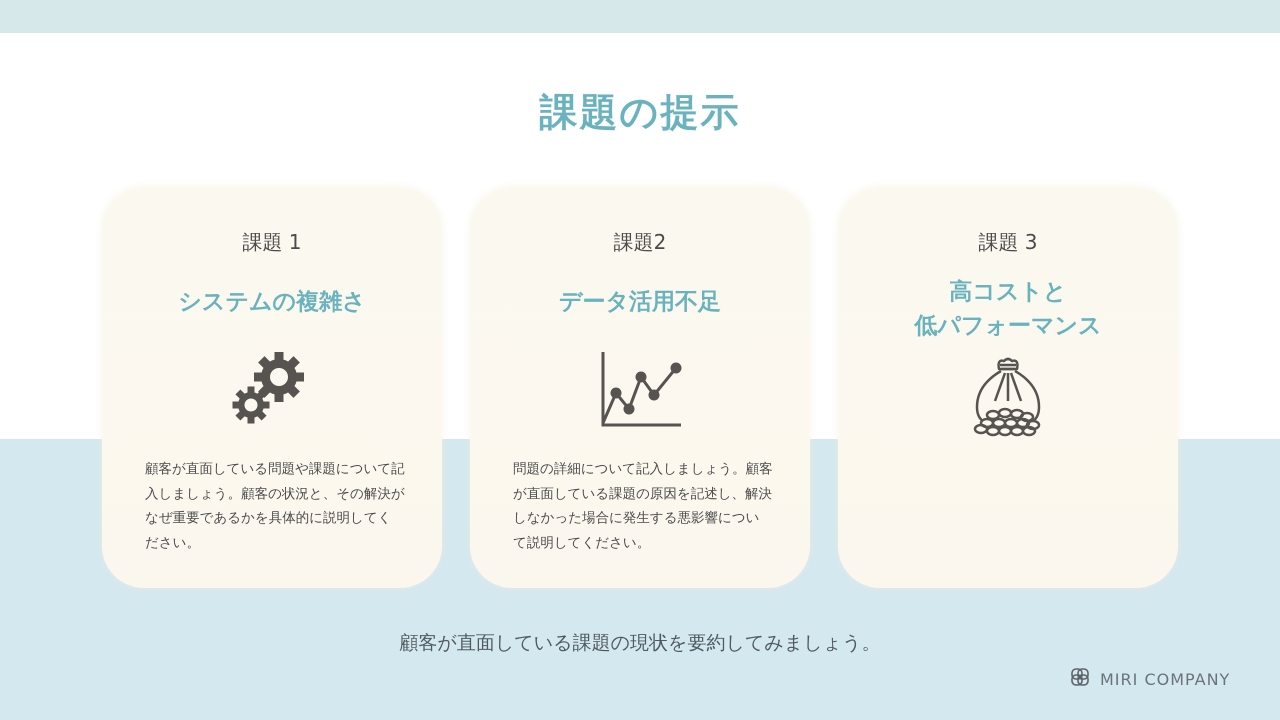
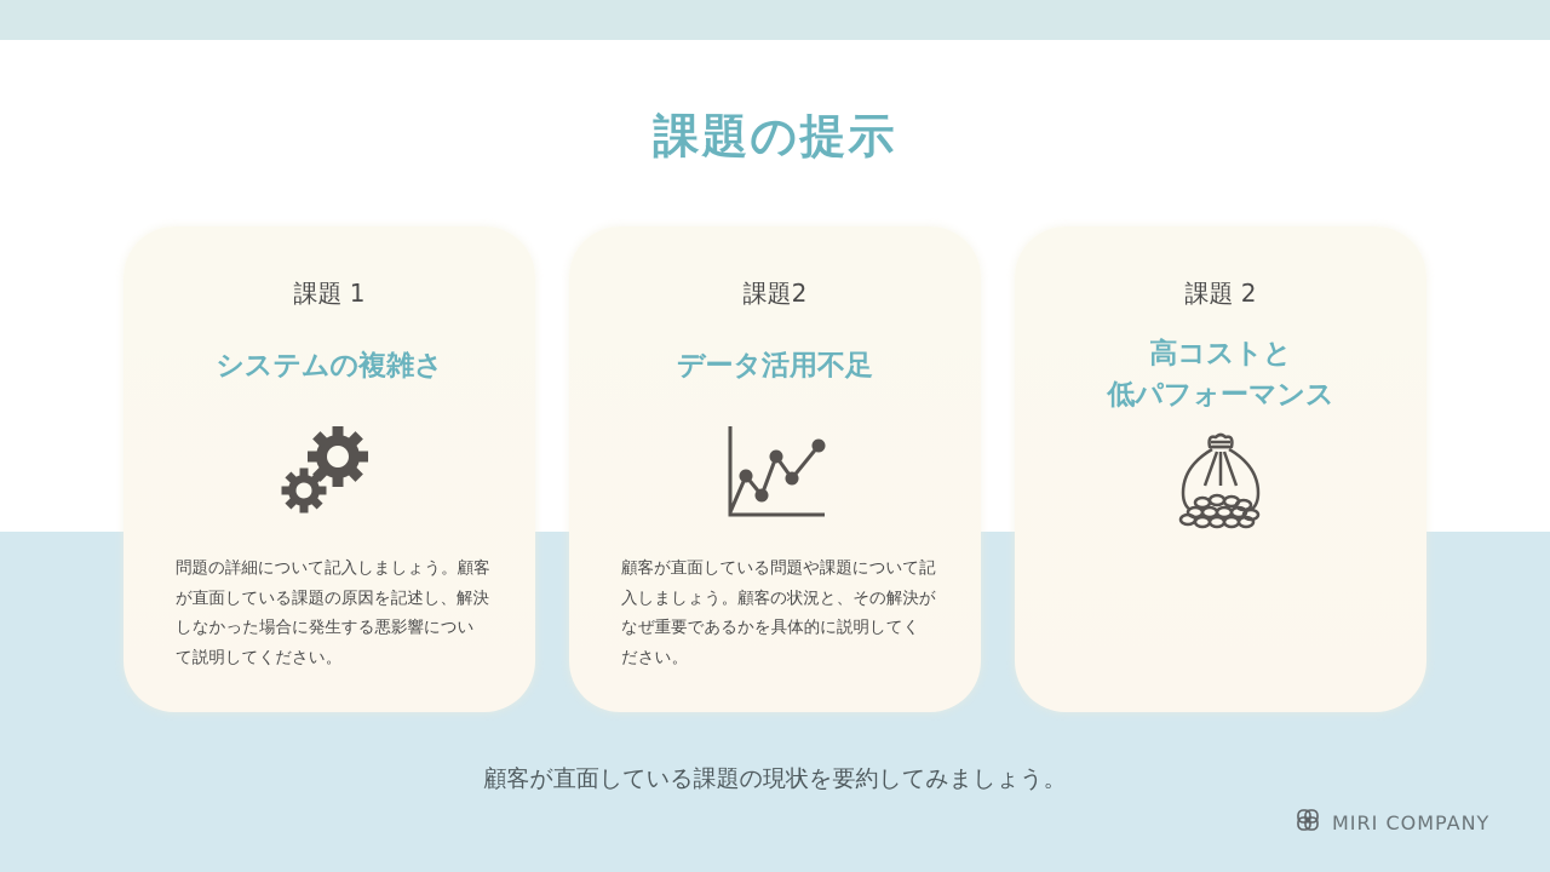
  課題の提示
  課題 1
  システムの複雑さ
- 顧客が直面している問題や課題について記入しましょう。顧客の状況と、その解決がなぜ重要であるかを具体的に説明してください。
+ 問題の詳細について記入しましょう。顧客が直面している課題の原因を記述し、解決しなかった場合に発生する悪影響について説明してください。
  課題2
  データ活用不足
- 問題の詳細について記入しましょう。顧客が直面している課題の原因を記述し、解決しなかった場合に発生する悪影響について説明してください。
+ 顧客が直面している問題や課題について記入しましょう。顧客の状況と、その解決がなぜ重要であるかを具体的に説明してください。
- 課題 3
+ 課題 2
  高コストと
  低パフォーマンス
  顧客が直面している課題の現状を要約してみましょう。
  MIRI COMPANY
